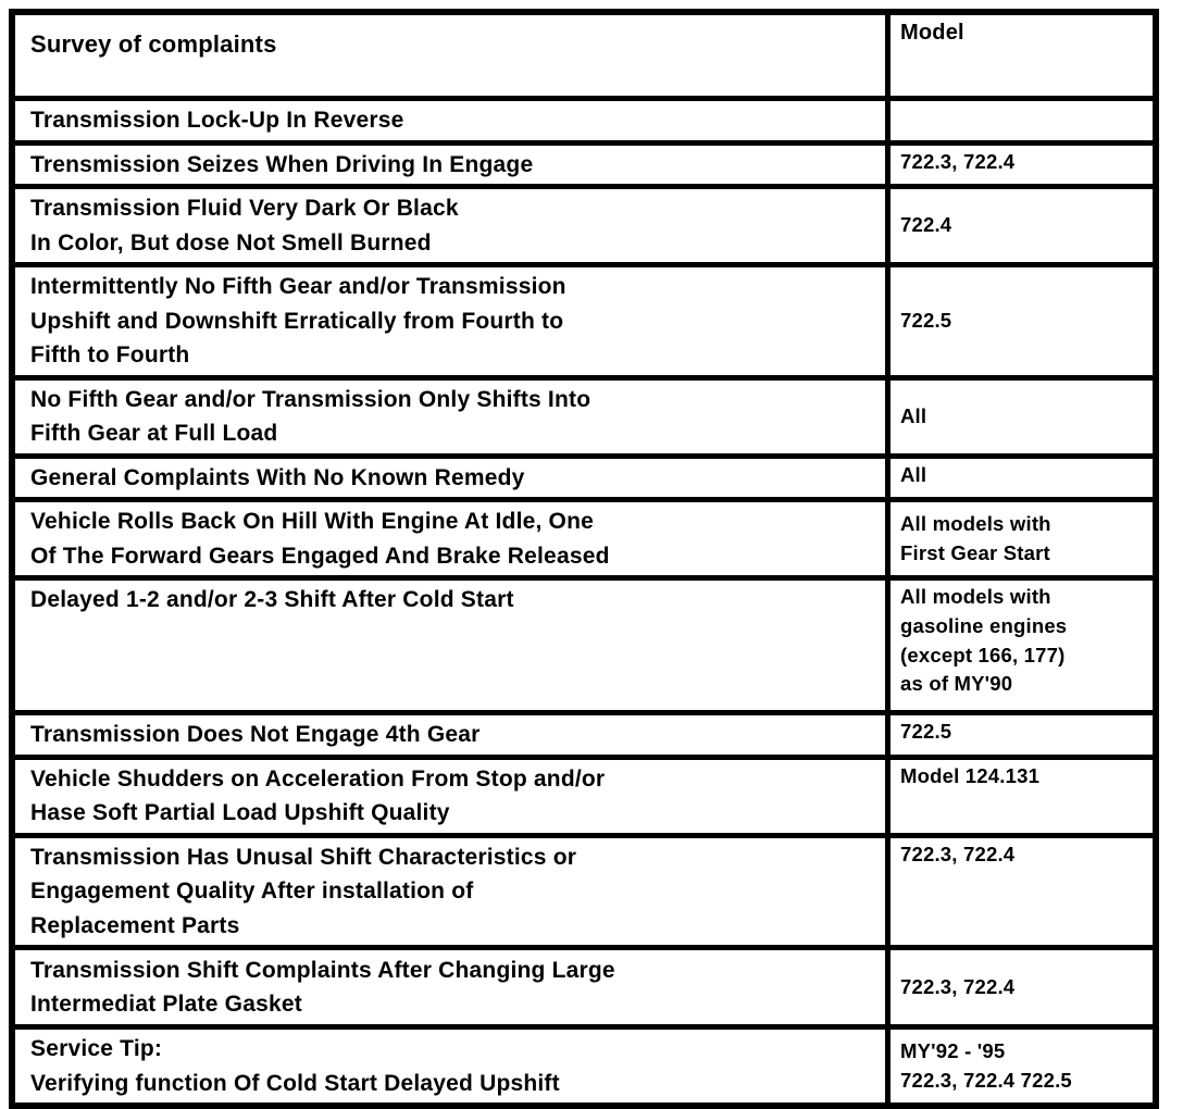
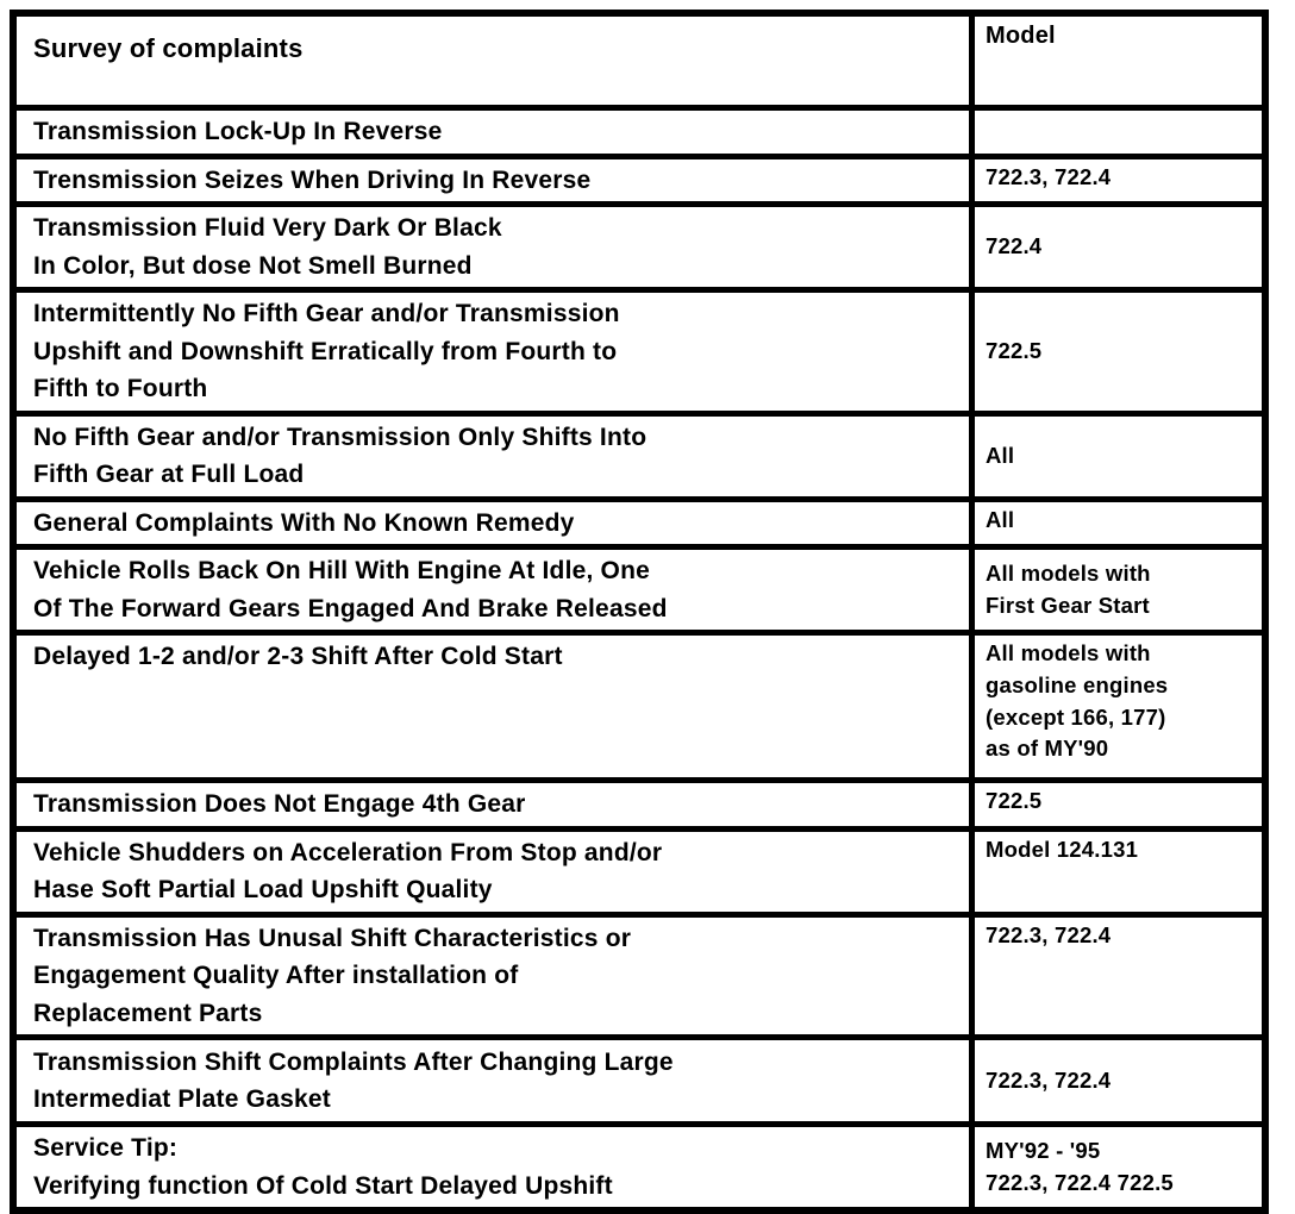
  Survey of complaints
  Model
  Transmission Lock-Up In Reverse
- Trensmission Seizes When Driving In Engage
+ Trensmission Seizes When Driving In Reverse
  722.3, 722.4
  Transmission Fluid Very Dark Or Black
  In Color, But dose Not Smell Burned
  722.4
  Intermittently No Fifth Gear and/or Transmission
  Upshift and Downshift Erratically from Fourth to
  Fifth to Fourth
  722.5
  No Fifth Gear and/or Transmission Only Shifts Into
  Fifth Gear at Full Load
  All
  General Complaints With No Known Remedy
  All
  Vehicle Rolls Back On Hill With Engine At Idle, One
  Of The Forward Gears Engaged And Brake Released
  All models with
  First Gear Start
  Delayed 1-2 and/or 2-3 Shift After Cold Start
  All models with
  gasoline engines
  (except 166, 177)
  as of MY'90
  Transmission Does Not Engage 4th Gear
  722.5
  Vehicle Shudders on Acceleration From Stop and/or
  Hase Soft Partial Load Upshift Quality
  Model 124.131
  Transmission Has Unusal Shift Characteristics or
  Engagement Quality After installation of
  Replacement Parts
  722.3, 722.4
  Transmission Shift Complaints After Changing Large
  Intermediat Plate Gasket
  722.3, 722.4
  Service Tip:
  Verifying function Of Cold Start Delayed Upshift
  MY'92 - '95
  722.3, 722.4 722.5
